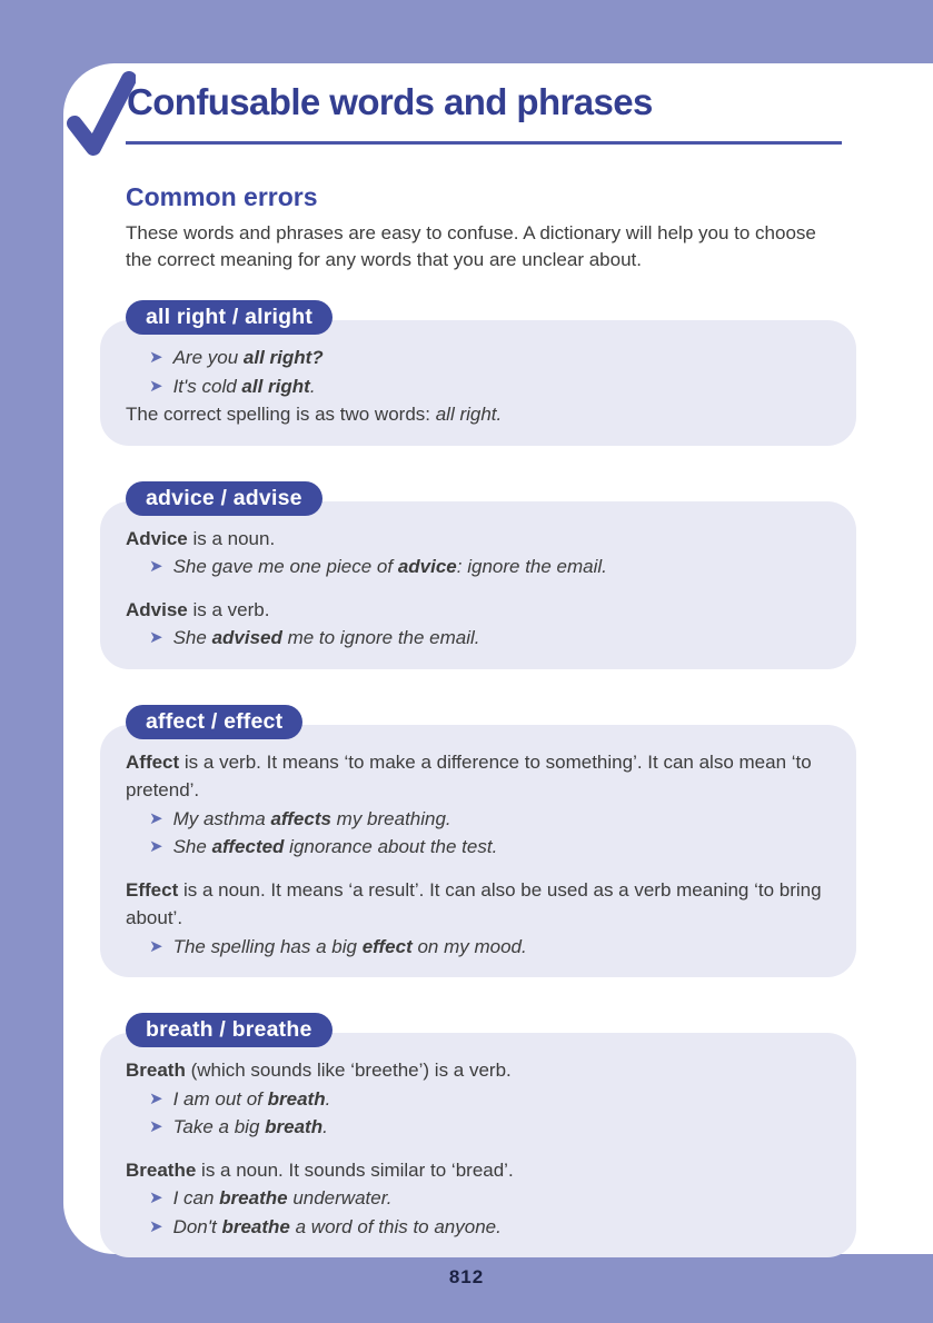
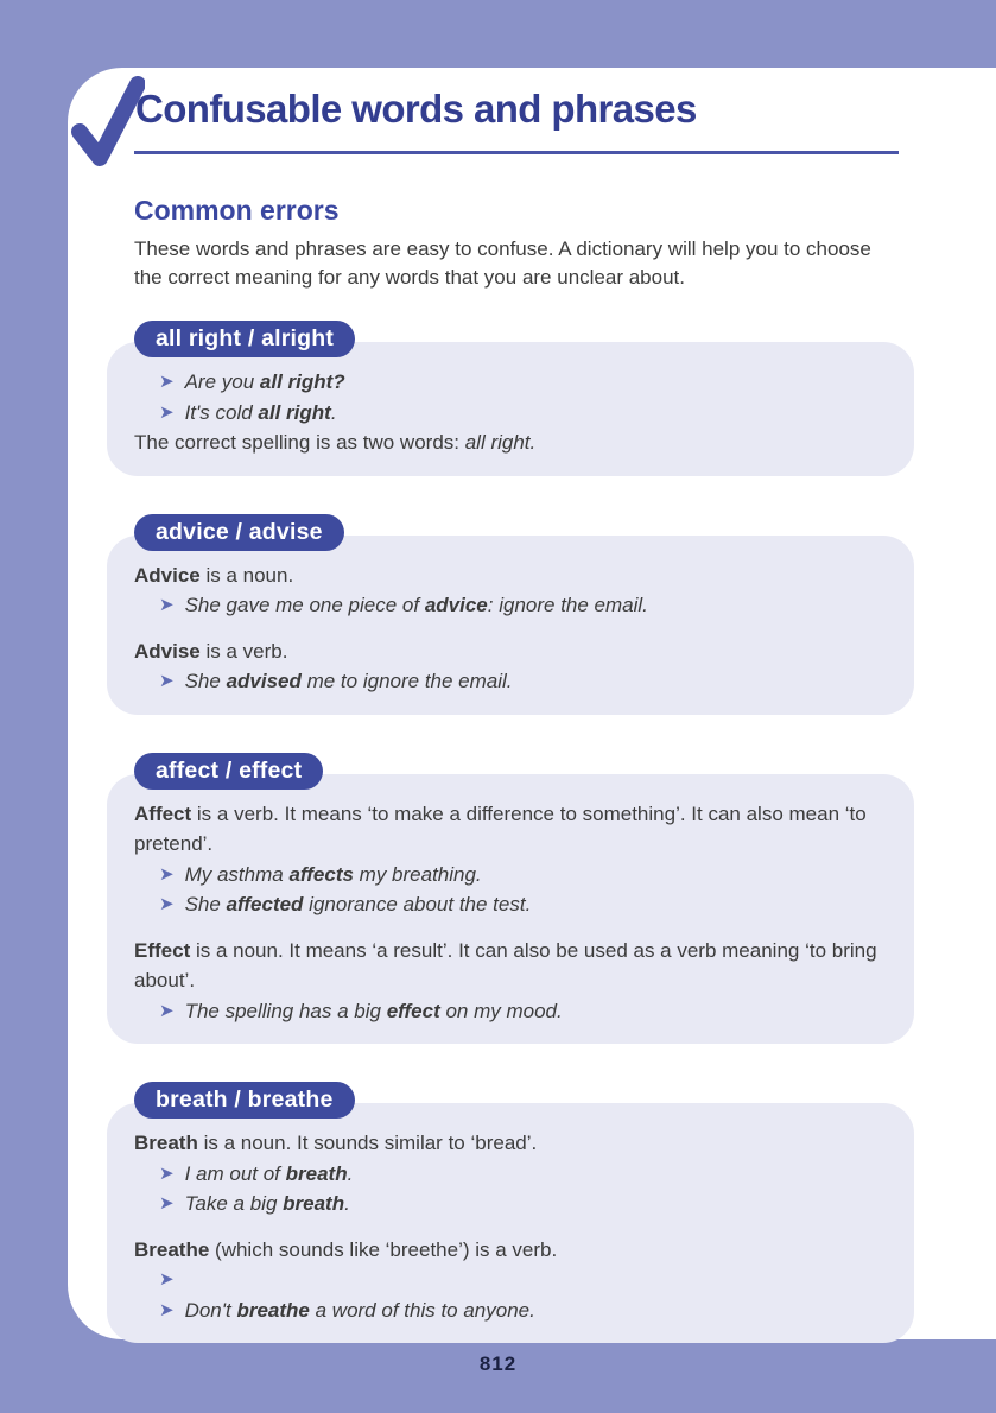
  Confusable words and phrases
  Common errors
  These words and phrases are easy to confuse. A dictionary will help you to choose the correct meaning for any words that you are unclear about.
  all right / alright
  ➤
  Are you all right?
  ➤
  It's cold all right.
  The correct spelling is as two words: all right.
  advice / advise
  Advice is a noun.
  ➤
  She gave me one piece of advice: ignore the email.
  Advise is a verb.
  ➤
  She advised me to ignore the email.
  affect / effect
  Affect is a verb. It means ‘to make a difference to something’. It can also mean ‘to pretend’.
  ➤
  My asthma affects my breathing.
  ➤
  She affected ignorance about the test.
  Effect is a noun. It means ‘a result’. It can also be used as a verb meaning ‘to bring about’.
  ➤
  The spelling has a big effect on my mood.
  breath / breathe
- Breath (which sounds like ‘breethe’) is a verb.
+ Breath is a noun. It sounds similar to ‘bread’.
  ➤
  I am out of breath.
  ➤
  Take a big breath.
- Breathe is a noun. It sounds similar to ‘bread’.
+ Breathe (which sounds like ‘breethe’) is a verb.
  ➤
- I can breathe underwater.
  ➤
  Don't breathe a word of this to anyone.
  812
